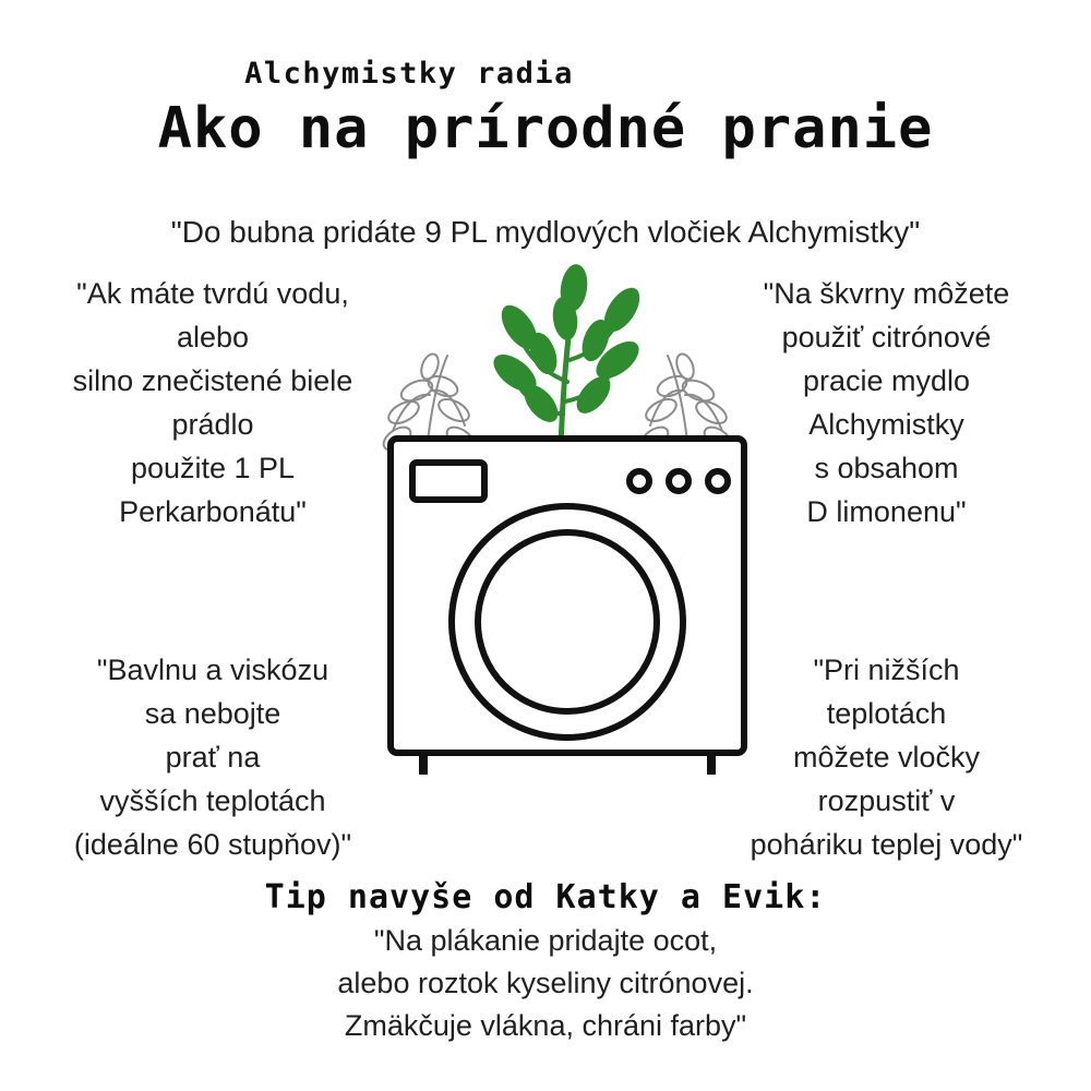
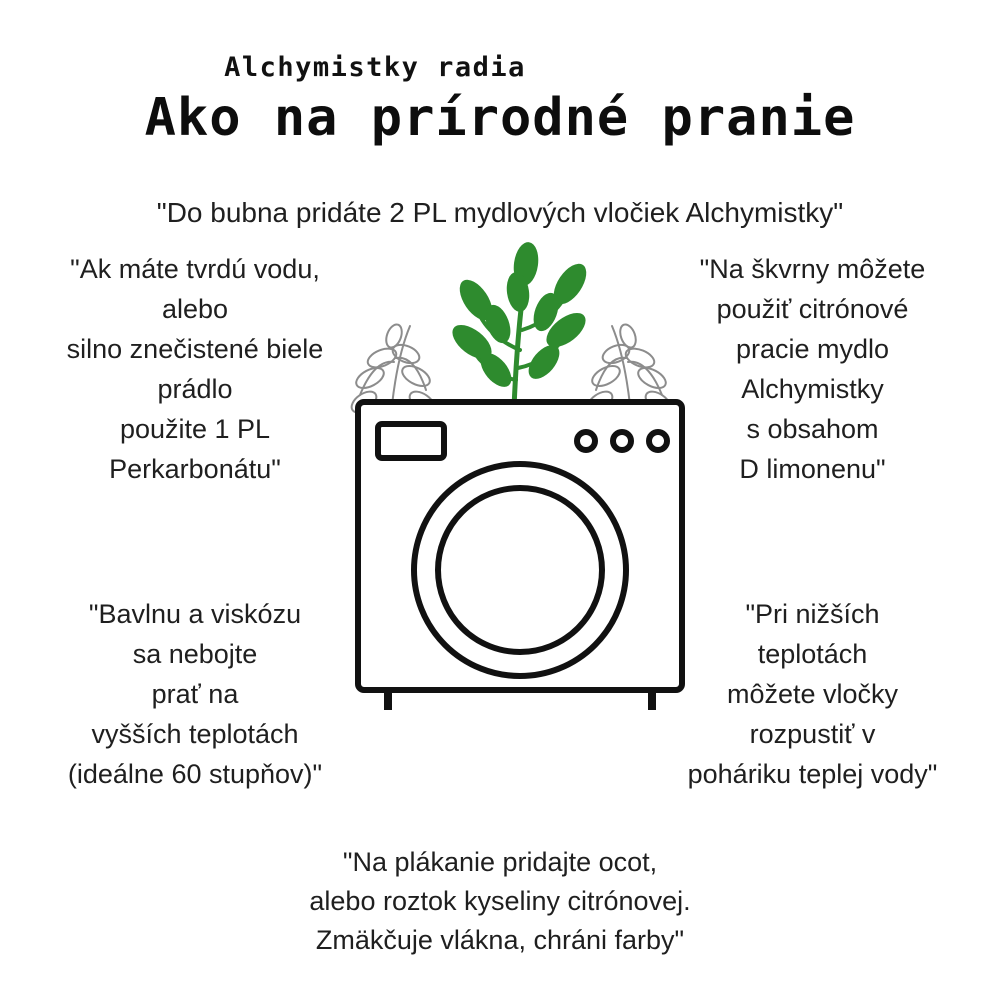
  Alchymistky radia
  Ako na prírodné pranie
- "Do bubna pridáte 9 PL mydlových vločiek Alchymistky"
+ "Do bubna pridáte 2 PL mydlových vločiek Alchymistky"
  "Ak máte tvrdú vodu,
  alebo
  silno znečistené biele
  prádlo
  použite 1 PL
  Perkarbonátu"
  "Na škvrny môžete
  použiť citrónové
  pracie mydlo
  Alchymistky
  s obsahom
  D limonenu"
  "Bavlnu a viskózu
  sa nebojte
  prať na
  vyšších teplotách
  (ideálne 60 stupňov)"
  "Pri nižších
  teplotách
  môžete vločky
  rozpustiť v
  poháriku teplej vody"
- Tip navyše od Katky a Evik:
  "Na plákanie pridajte ocot,
  alebo roztok kyseliny citrónovej.
  Zmäkčuje vlákna, chráni farby"
